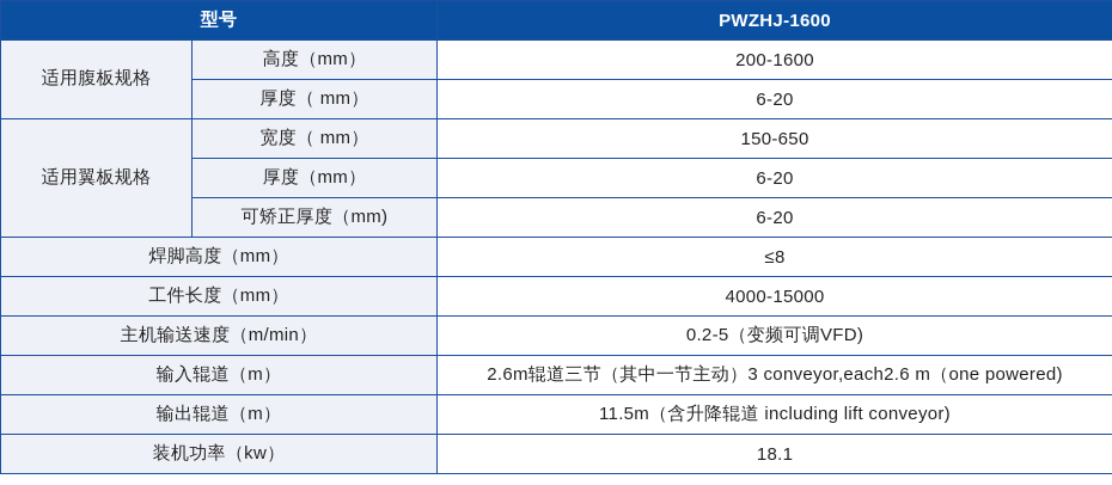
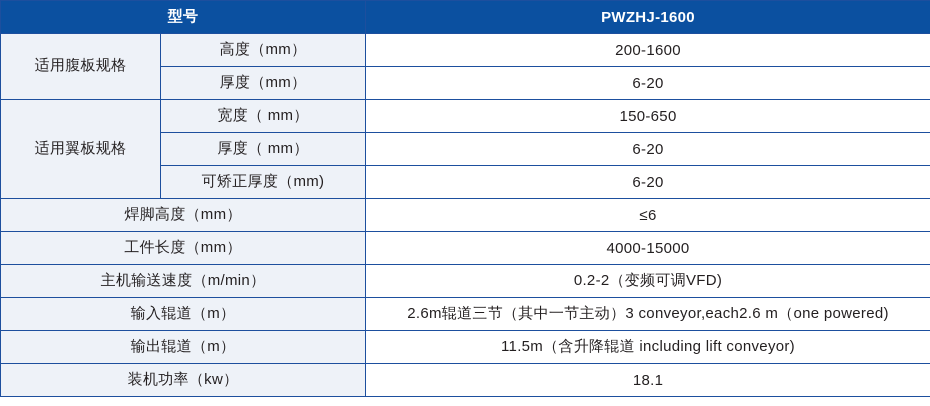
  型号	PWZHJ-1600
  适用腹板规格	高度（mm）	200-1600
- 厚度（ mm）	6-20
+ 厚度（mm）	6-20
  适用翼板规格	宽度（ mm）	150-650
- 厚度（mm）	6-20
+ 厚度（ mm）	6-20
  可矫正厚度（mm)	6-20
- 焊脚高度（mm）	≤8
+ 焊脚高度（mm）	≤6
  工件长度（mm）	4000-15000
- 主机输送速度（m/min）	0.2-5（变频可调VFD)
+ 主机输送速度（m/min）	0.2-2（变频可调VFD)
  输入辊道（m）	2.6m辊道三节（其中一节主动）3 conveyor,each2.6 m（one powered)
  输出辊道（m）	11.5m（含升降辊道 including lift conveyor)
  装机功率（kw）	18.1
